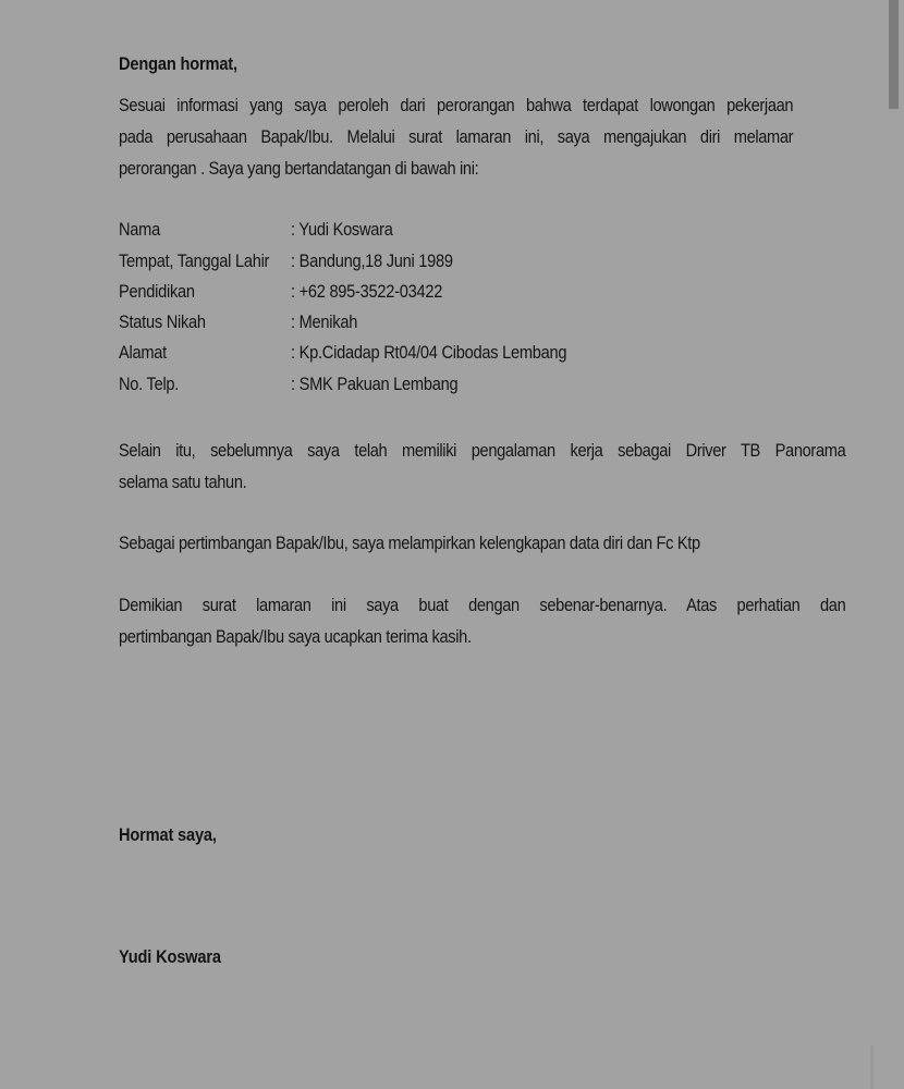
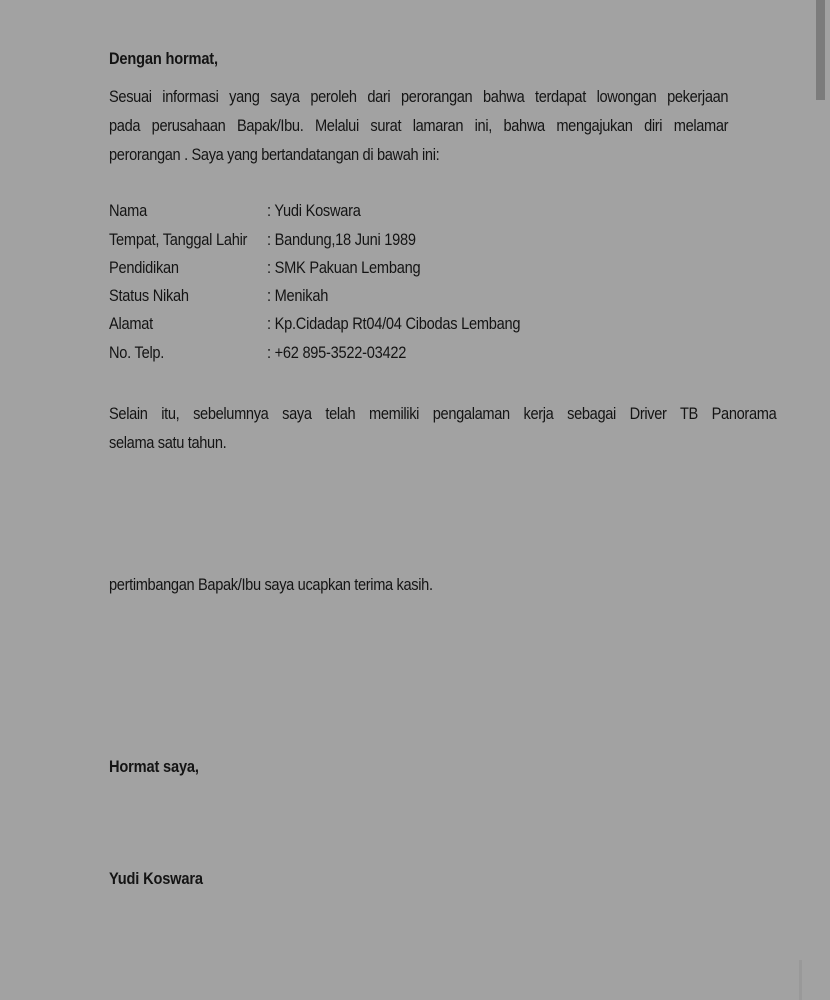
  Dengan hormat,
  Sesuai informasi yang saya peroleh dari perorangan bahwa terdapat lowongan pekerjaan
- pada perusahaan Bapak/Ibu. Melalui surat lamaran ini, saya mengajukan diri melamar
+ pada perusahaan Bapak/Ibu. Melalui surat lamaran ini, bahwa mengajukan diri melamar
  perorangan . Saya yang bertandatangan di bawah ini:
  Nama
  : Yudi Koswara
  Tempat, Tanggal Lahir
  : Bandung,18 Juni 1989
  Pendidikan
- : +62 895-3522-03422
+ : SMK Pakuan Lembang
  Status Nikah
  : Menikah
  Alamat
  : Kp.Cidadap Rt04/04 Cibodas Lembang
  No. Telp.
- : SMK Pakuan Lembang
+ : +62 895-3522-03422
  Selain itu, sebelumnya saya telah memiliki pengalaman kerja sebagai Driver TB Panorama
  selama satu tahun.
- Sebagai pertimbangan Bapak/Ibu, saya melampirkan kelengkapan data diri dan Fc Ktp
- Demikian surat lamaran ini saya buat dengan sebenar-benarnya. Atas perhatian dan
  pertimbangan Bapak/Ibu saya ucapkan terima kasih.
  Hormat saya,
  Yudi Koswara
